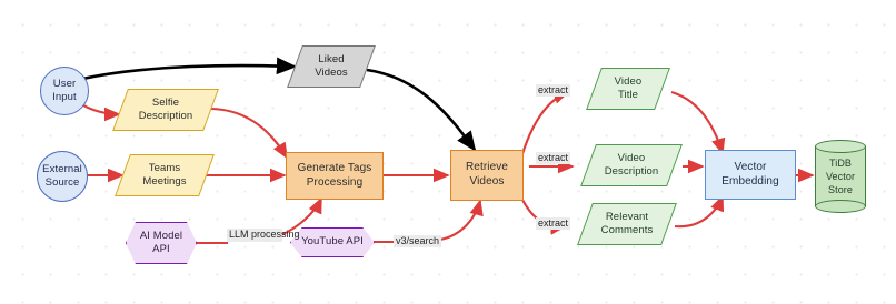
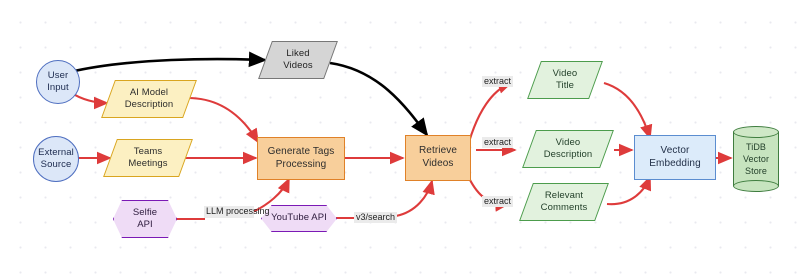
  User
  Input
  External
  Source
- Selfie
+ AI Model
  Description
  Teams
  Meetings
  Liked
  Videos
- AI Model
+ Selfie
  API
  YouTube API
  Generate Tags
  Processing
  Retrieve
  Videos
  Video
  Title
  Video
  Description
  Relevant
  Comments
  Vector
  Embedding
  TiDB
  Vector
  Store
  LLM processing
  v3/search
  extract
  extract
  extract
